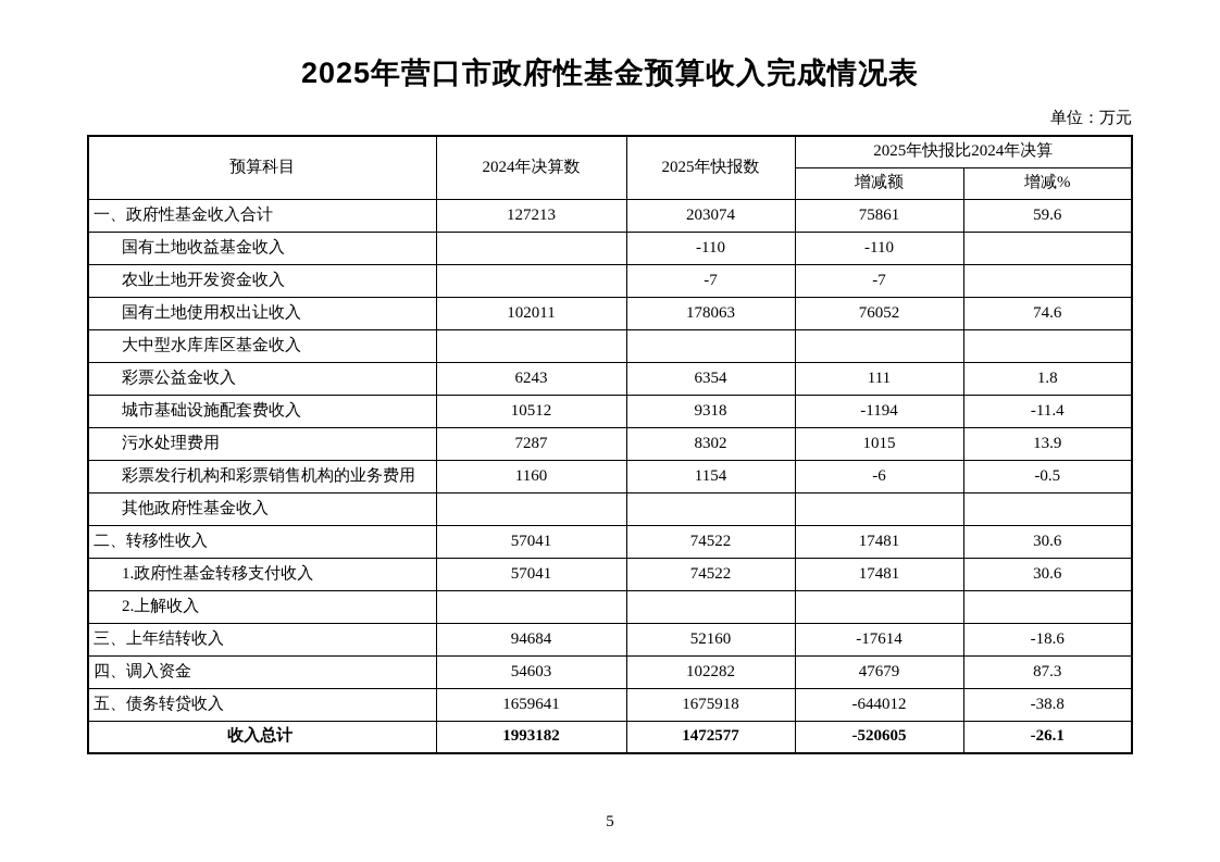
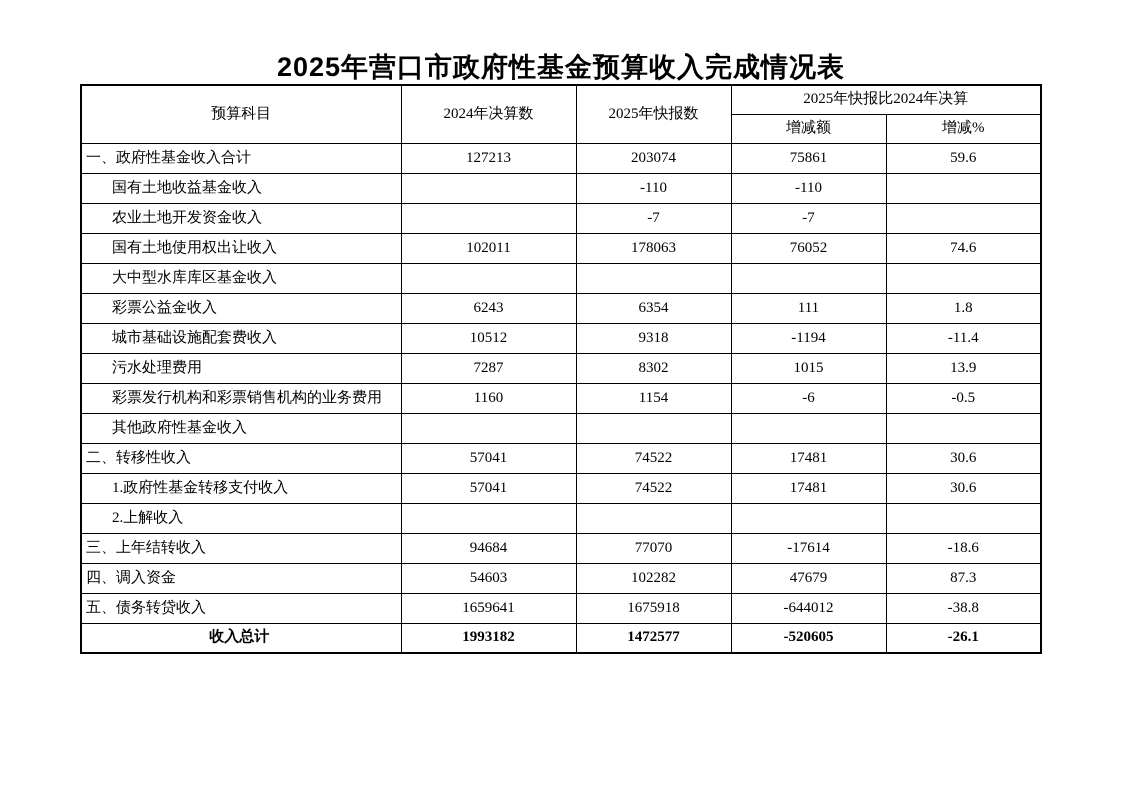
  2025年营口市政府性基金预算收入完成情况表
- 单位：万元
  预算科目	2024年决算数	2025年快报数	2025年快报比2024年决算
  增减额	增减%
  一、政府性基金收入合计	127213	203074	75861	59.6
  国有土地收益基金收入		-110	-110
  农业土地开发资金收入		-7	-7
  国有土地使用权出让收入	102011	178063	76052	74.6
  大中型水库库区基金收入
  彩票公益金收入	6243	6354	111	1.8
  城市基础设施配套费收入	10512	9318	-1194	-11.4
  污水处理费用	7287	8302	1015	13.9
  彩票发行机构和彩票销售机构的业务费用	1160	1154	-6	-0.5
  其他政府性基金收入
  二、转移性收入	57041	74522	17481	30.6
  1.政府性基金转移支付收入	57041	74522	17481	30.6
  2.上解收入
- 三、上年结转收入	94684	52160	-17614	-18.6
+ 三、上年结转收入	94684	77070	-17614	-18.6
  四、调入资金	54603	102282	47679	87.3
  五、债务转贷收入	1659641	1675918	-644012	-38.8
  收入总计	1993182	1472577	-520605	-26.1
- 5
